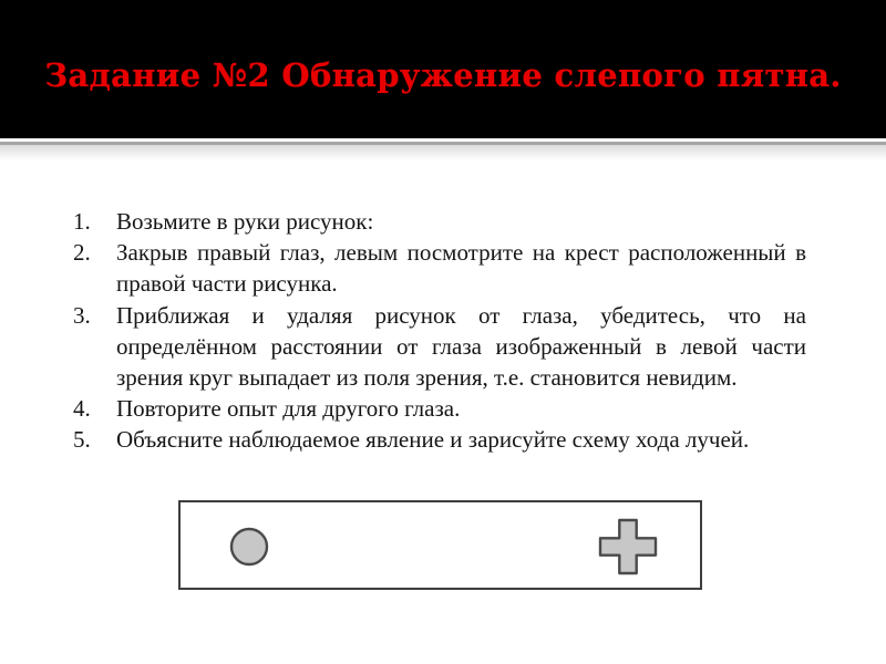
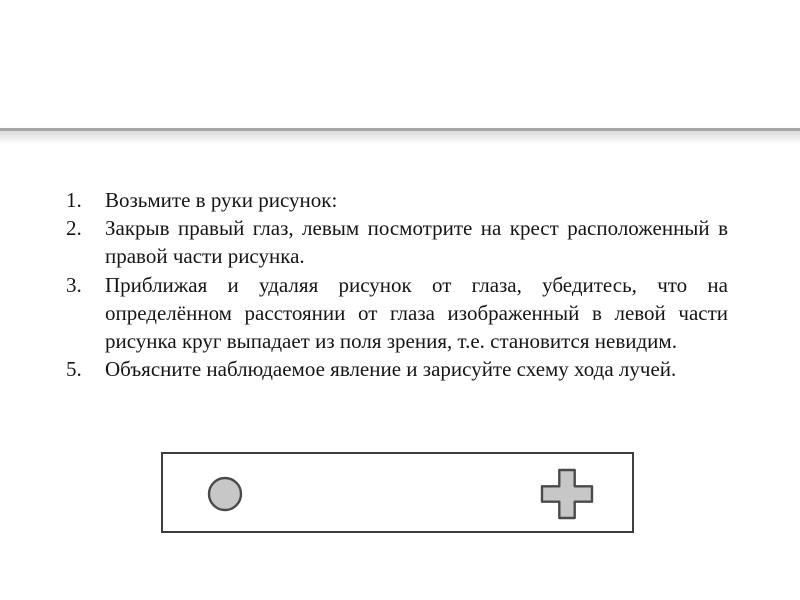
- Задание №2 Обнаружение слепого пятна.
  1.
  Возьмите в руки рисунок:
  2.
  Закрыв правый глаз, левым посмотрите на крест расположенный в правой части рисунка.
  3.
- Приближая и удаляя рисунок от глаза, убедитесь, что на определённом расстоянии от глаза изображенный в левой части зрения круг выпадает из поля зрения, т.е. становится невидим.
+ Приближая и удаляя рисунок от глаза, убедитесь, что на определённом расстоянии от глаза изображенный в левой части рисунка круг выпадает из поля зрения, т.е. становится невидим.
- 4.
- Повторите опыт для другого глаза.
  5.
  Объясните наблюдаемое явление и зарисуйте схему хода лучей.
